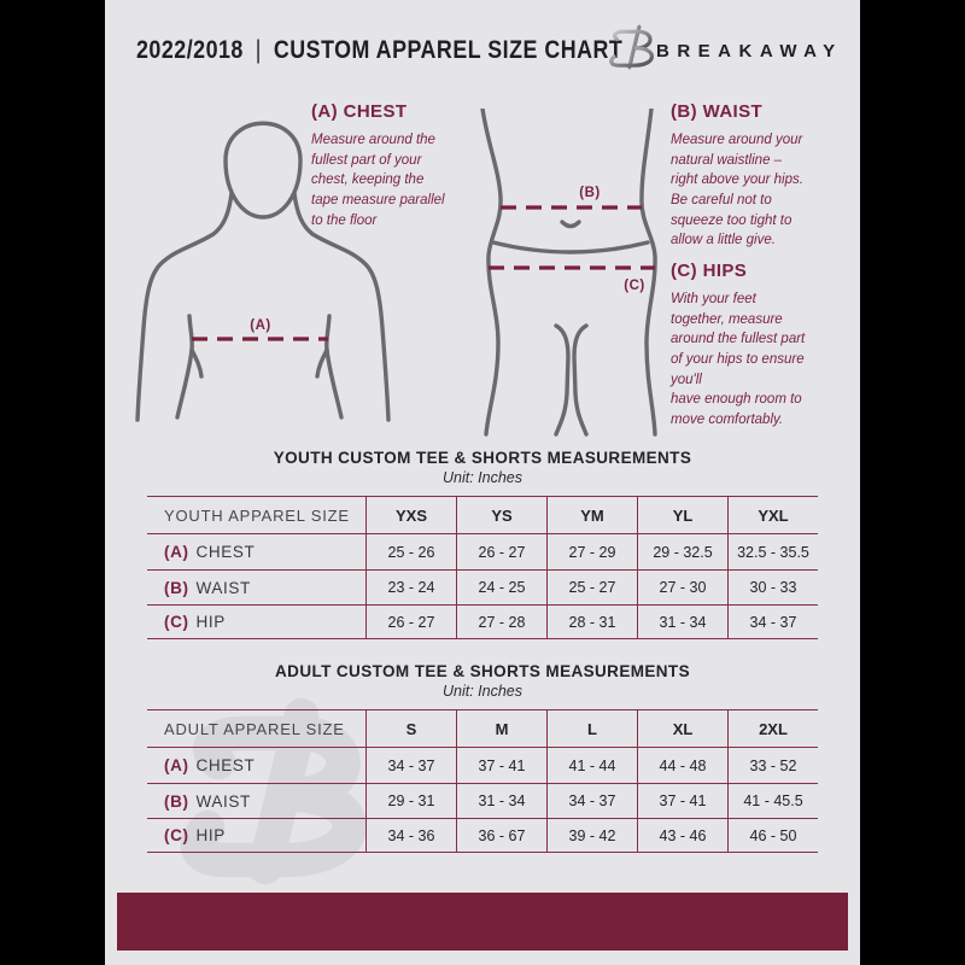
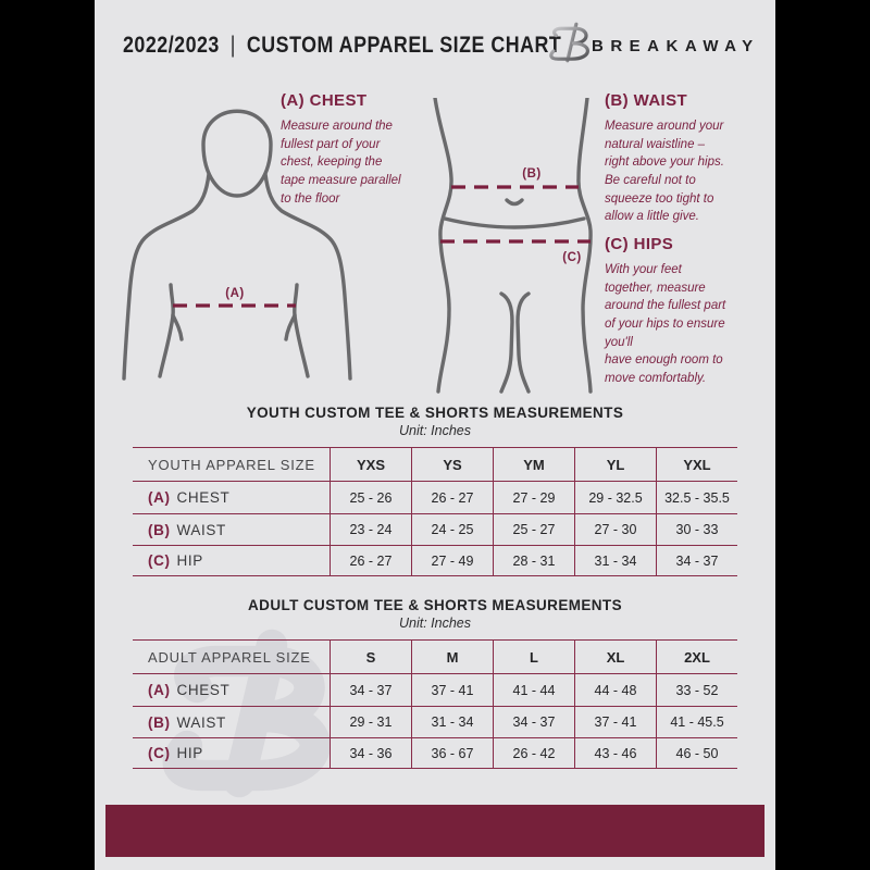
- 2022/2018 | CUSTOM APPAREL SIZE CHART
+ 2022/2023 | CUSTOM APPAREL SIZE CHART
  BREAKAWAY
  (A)
  (B)
  (C)
  (A) CHEST
  Measure around the
  fullest part of your
  chest, keeping the
  tape measure parallel
  to the floor
  (B) WAIST
  Measure around your
  natural waistline –
  right above your hips.
  Be careful not to
  squeeze too tight to
  allow a little give.
  (C) HIPS
  With your feet
  together, measure
  around the fullest part
  of your hips to ensure
  you'll
  have enough room to
  move comfortably.
  YOUTH CUSTOM TEE & SHORTS MEASUREMENTS
  Unit: Inches
  YOUTH APPAREL SIZE
  YXS
  YS
  YM
  YL
  YXL
  (A)
  CHEST
  25 - 26
  26 - 27
  27 - 29
  29 - 32.5
  32.5 - 35.5
  (B)
  WAIST
  23 - 24
  24 - 25
  25 - 27
  27 - 30
  30 - 33
  (C)
  HIP
  26 - 27
- 27 - 28
+ 27 - 49
  28 - 31
  31 - 34
  34 - 37
  ADULT CUSTOM TEE & SHORTS MEASUREMENTS
  Unit: Inches
  ADULT APPAREL SIZE
  S
  M
  L
  XL
  2XL
  (A)
  CHEST
  34 - 37
  37 - 41
  41 - 44
  44 - 48
  33 - 52
  (B)
  WAIST
  29 - 31
  31 - 34
  34 - 37
  37 - 41
  41 - 45.5
  (C)
  HIP
  34 - 36
  36 - 67
- 39 - 42
+ 26 - 42
  43 - 46
  46 - 50
